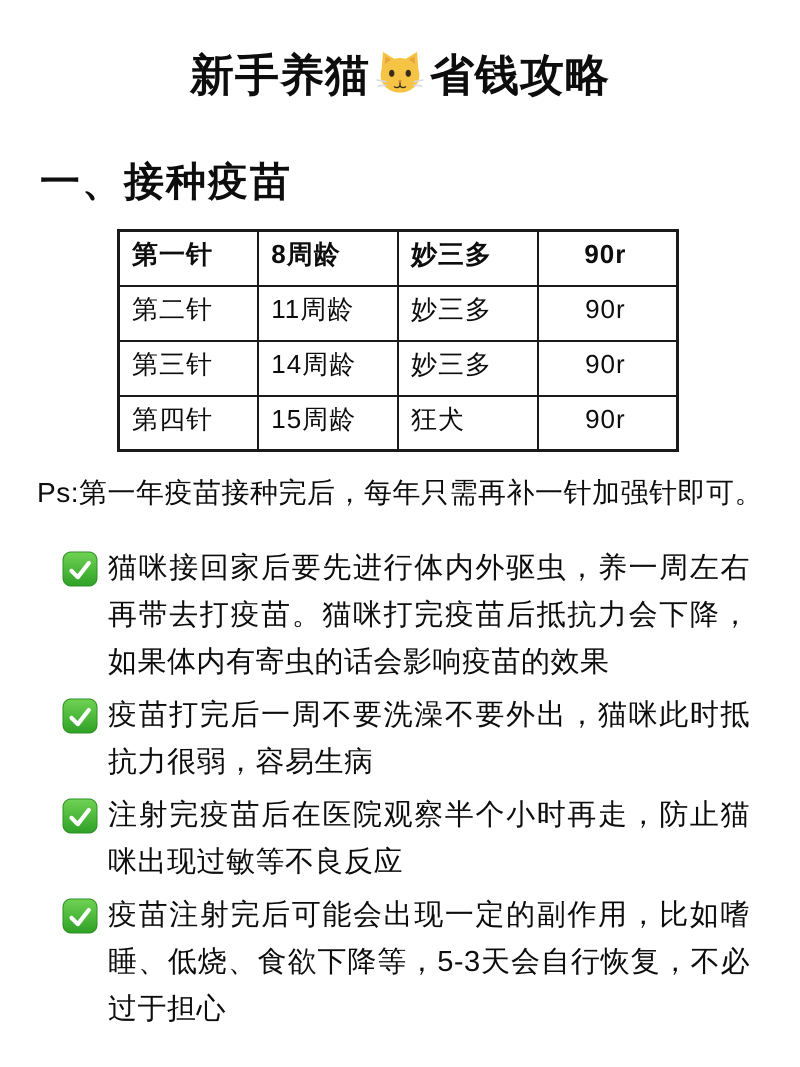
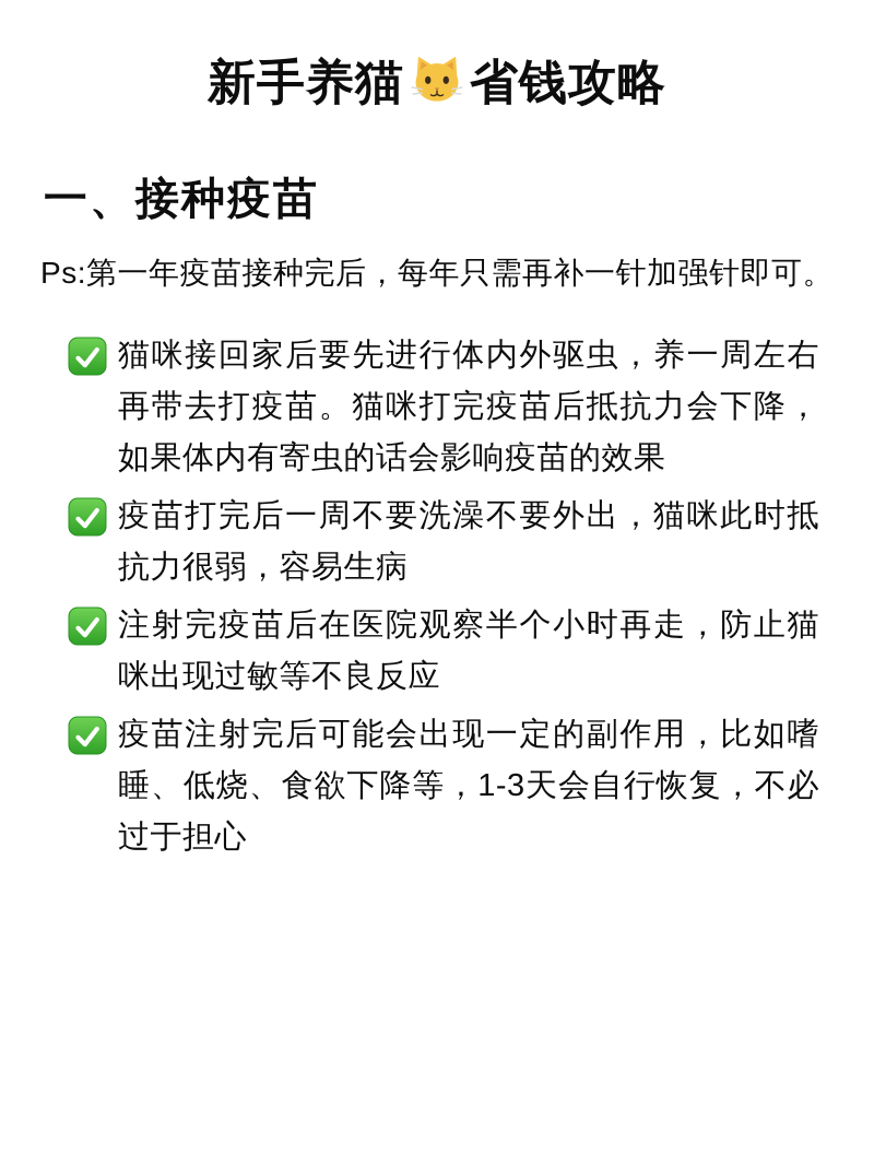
  新手养猫 省钱攻略
  一、接种疫苗
- 第一针	8周龄	妙三多	90r
- 第二针	11周龄	妙三多	90r
- 第三针	14周龄	妙三多	90r
- 第四针	15周龄	狂犬	90r
  Ps:第一年疫苗接种完后，每年只需再补一针加强针即可。
  猫咪接回家后要先进行体内外驱虫，养一周左右再带去打疫苗。猫咪打完疫苗后抵抗力会下降，如果体内有寄虫的话会影响疫苗的效果
  疫苗打完后一周不要洗澡不要外出，猫咪此时抵抗力很弱，容易生病
  注射完疫苗后在医院观察半个小时再走，防止猫咪出现过敏等不良反应
- 疫苗注射完后可能会出现一定的副作用，比如嗜睡、低烧、食欲下降等，5-3天会自行恢复，不必过于担心
+ 疫苗注射完后可能会出现一定的副作用，比如嗜睡、低烧、食欲下降等，1-3天会自行恢复，不必过于担心
